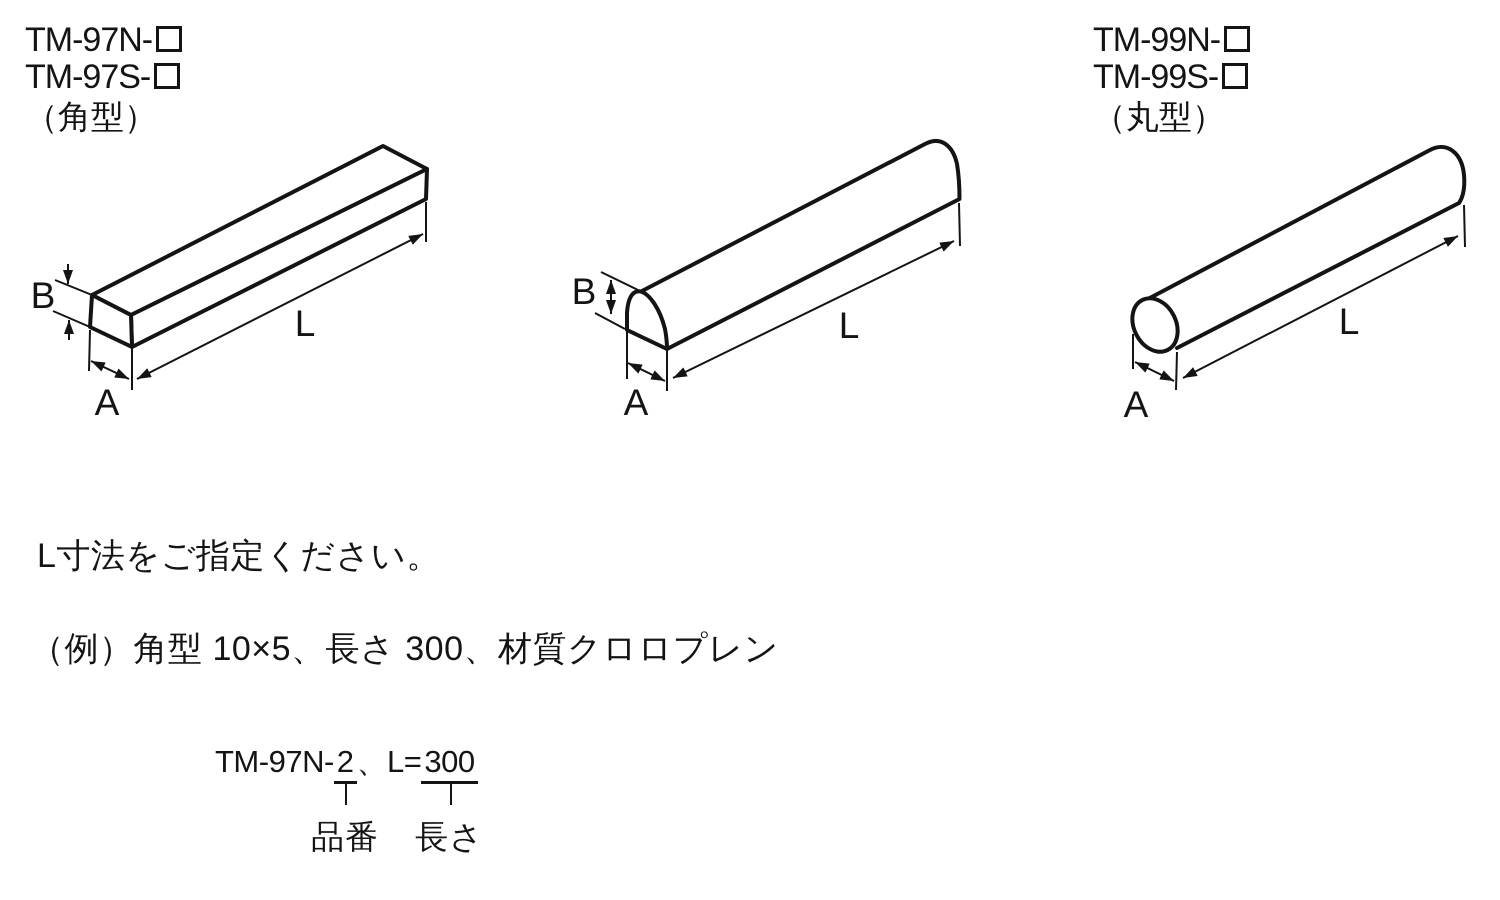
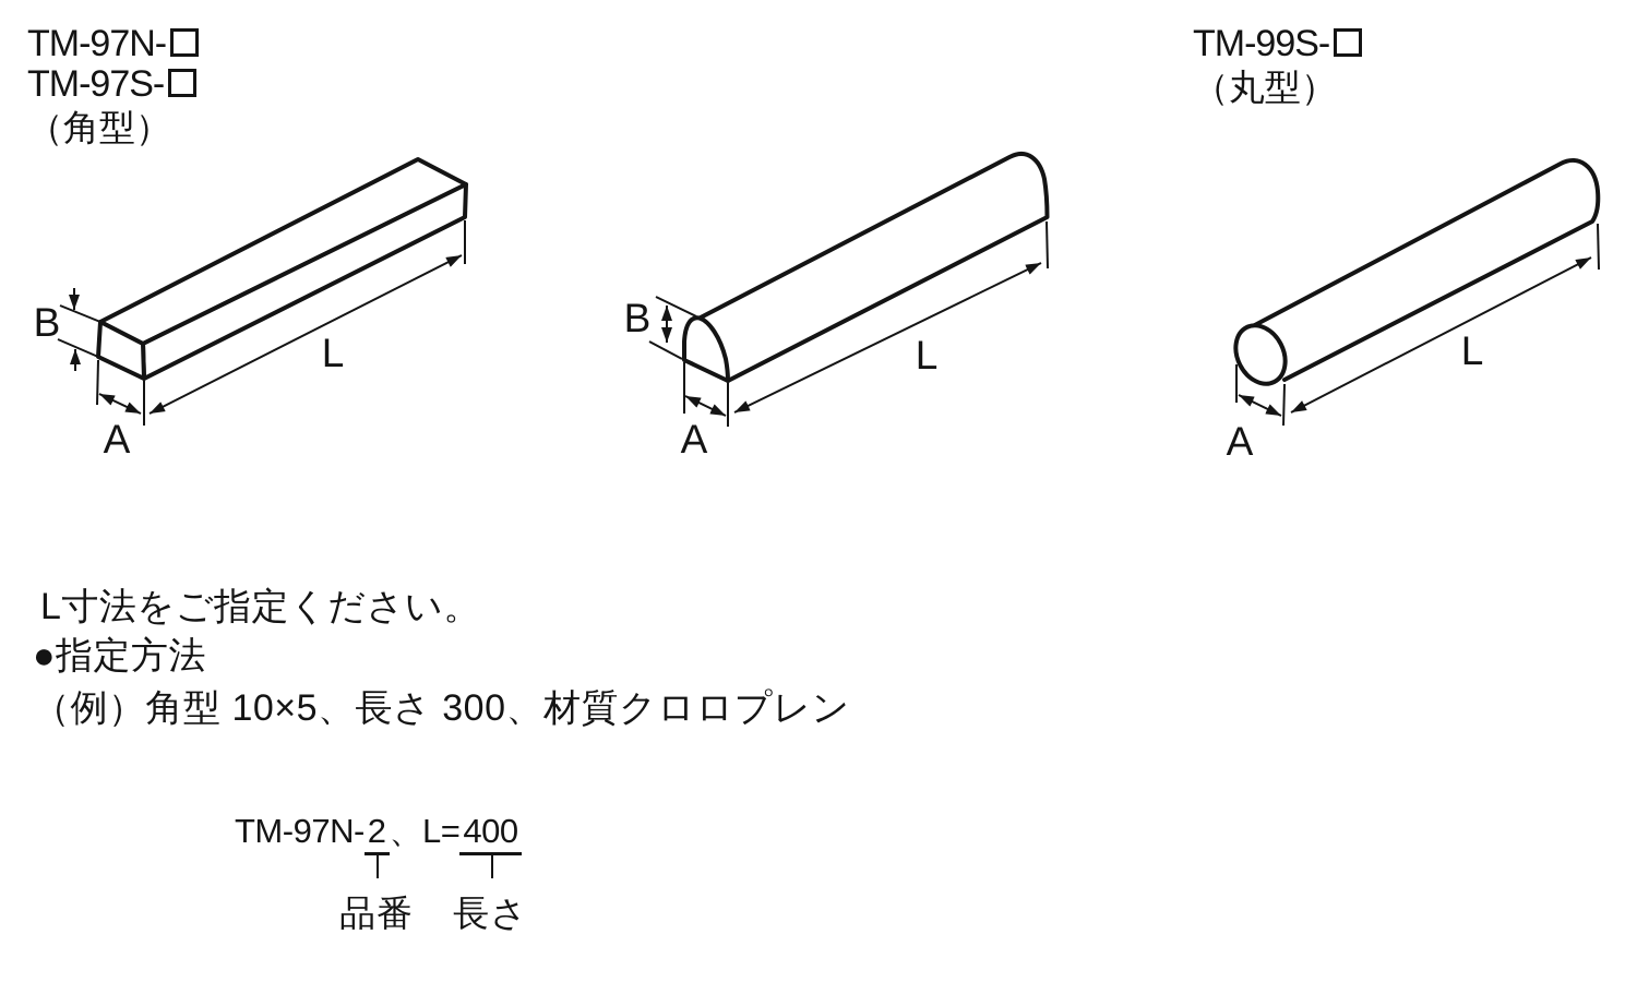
  B
  A
  L
  B
  A
  L
  A
  L
  TM-97N-
  TM-97S-
  （角型）
- TM-99N-
  TM-99S-
  （丸型）
  L寸法をご指定ください。
+ ●指定方法
  （例）角型 10×5、長さ 300、材質クロロプレン
  TM-97N-2
  品番
- 、L=300
+ 、L=400
  長さ
